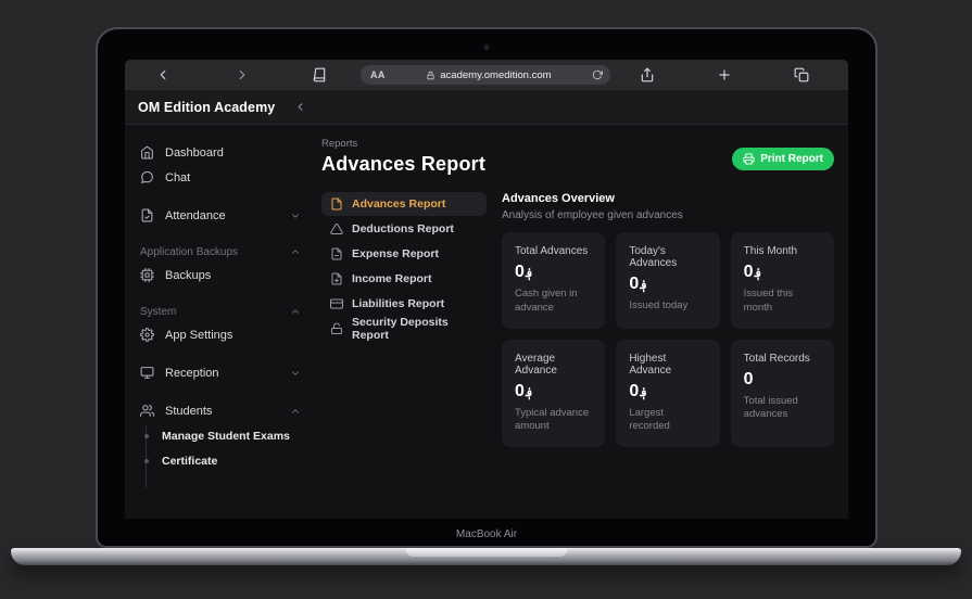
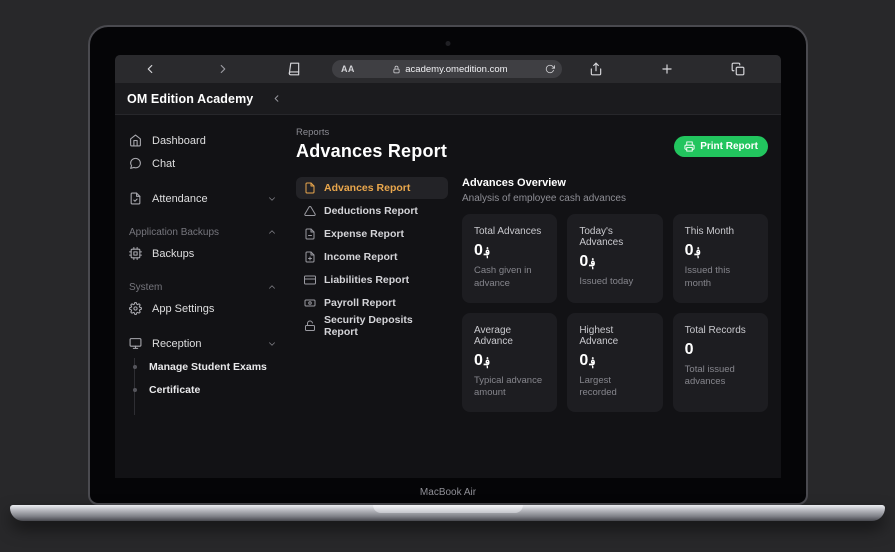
  AA
  academy.omedition.com
  OM Edition Academy
  Dashboard
  Chat
  Attendance
  Application Backups
  Backups
  System
  App Settings
  Reception
- Students
  Manage Student Exams
  Certificate
  Reports
  Advances Report
  Print Report
  Advances Report
  Deductions Report
  Expense Report
  Income Report
  Liabilities Report
+ Payroll Report
  Security Deposits Report
  Advances Overview
- Analysis of employee given advances
+ Analysis of employee cash advances
  Total Advances
  0؋
  Cash given in advance
  Today's Advances
  0؋
  Issued today
  This Month
  0؋
  Issued this month
  Average Advance
  0؋
  Typical advance amount
  Highest Advance
  0؋
  Largest recorded
  Total Records
  0
  Total issued advances
  MacBook Air
